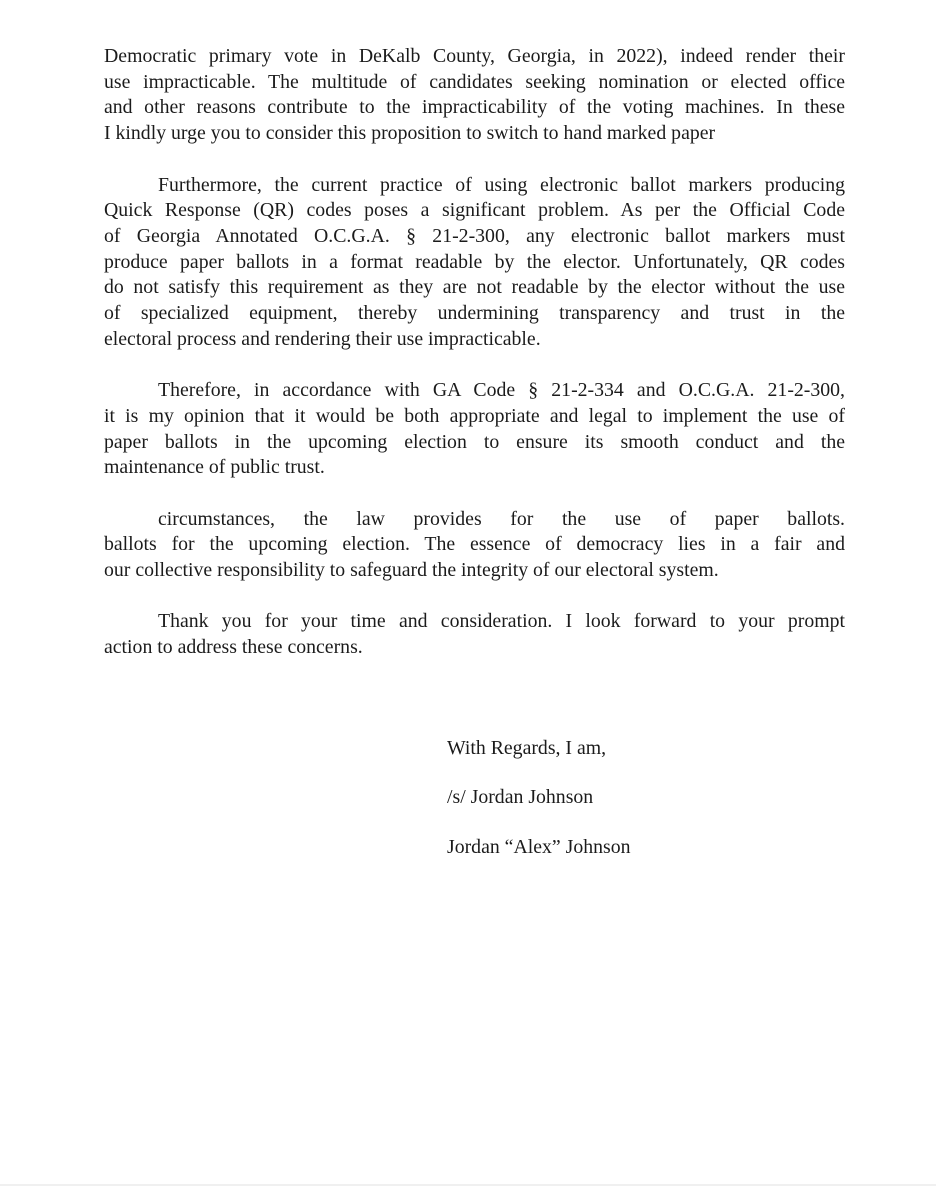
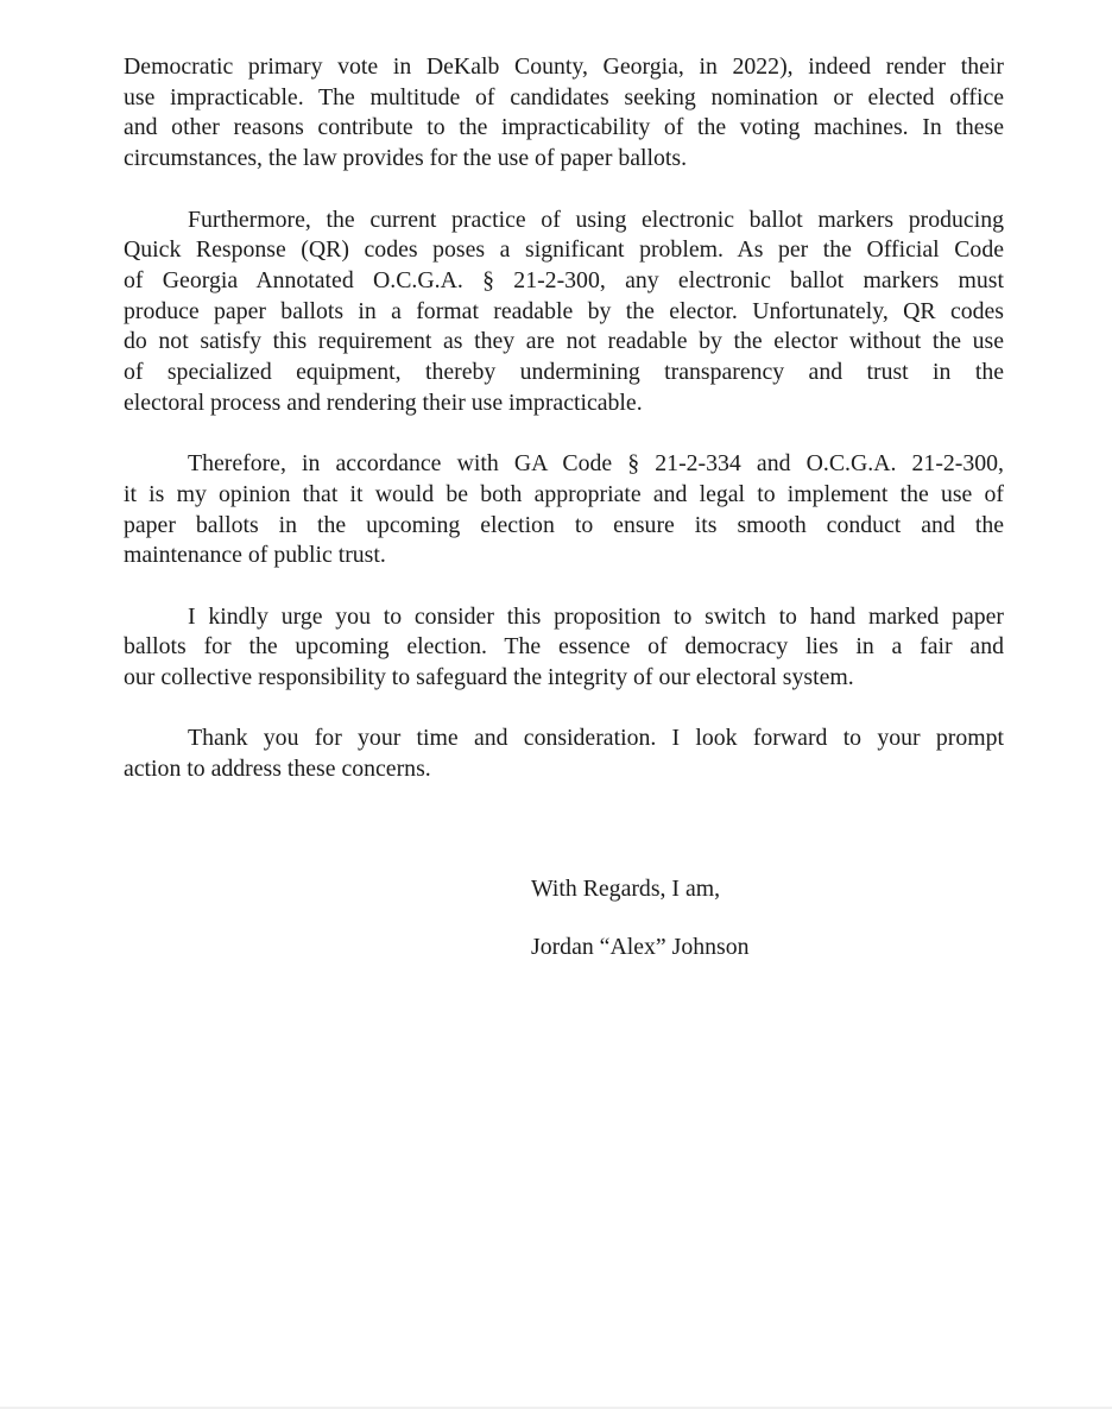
  Democratic primary vote in DeKalb County, Georgia, in 2022), indeed render their
  use impracticable. The multitude of candidates seeking nomination or elected office
  and other reasons contribute to the impracticability of the voting machines. In these
- I kindly urge you to consider this proposition to switch to hand marked paper
+ circumstances, the law provides for the use of paper ballots.
  Furthermore, the current practice of using electronic ballot markers producing
  Quick Response (QR) codes poses a significant problem. As per the Official Code
  of Georgia Annotated O.C.G.A. § 21-2-300, any electronic ballot markers must
  produce paper ballots in a format readable by the elector. Unfortunately, QR codes
  do not satisfy this requirement as they are not readable by the elector without the use
  of specialized equipment, thereby undermining transparency and trust in the
  electoral process and rendering their use impracticable.
  Therefore, in accordance with GA Code § 21-2-334 and O.C.G.A. 21-2-300,
  it is my opinion that it would be both appropriate and legal to implement the use of
  paper ballots in the upcoming election to ensure its smooth conduct and the
  maintenance of public trust.
- circumstances, the law provides for the use of paper ballots.
+ I kindly urge you to consider this proposition to switch to hand marked paper
  ballots for the upcoming election. The essence of democracy lies in a fair and
  our collective responsibility to safeguard the integrity of our electoral system.
  Thank you for your time and consideration. I look forward to your prompt
  action to address these concerns.
  With Regards, I am,
- /s/ Jordan Johnson
  Jordan “Alex” Johnson
